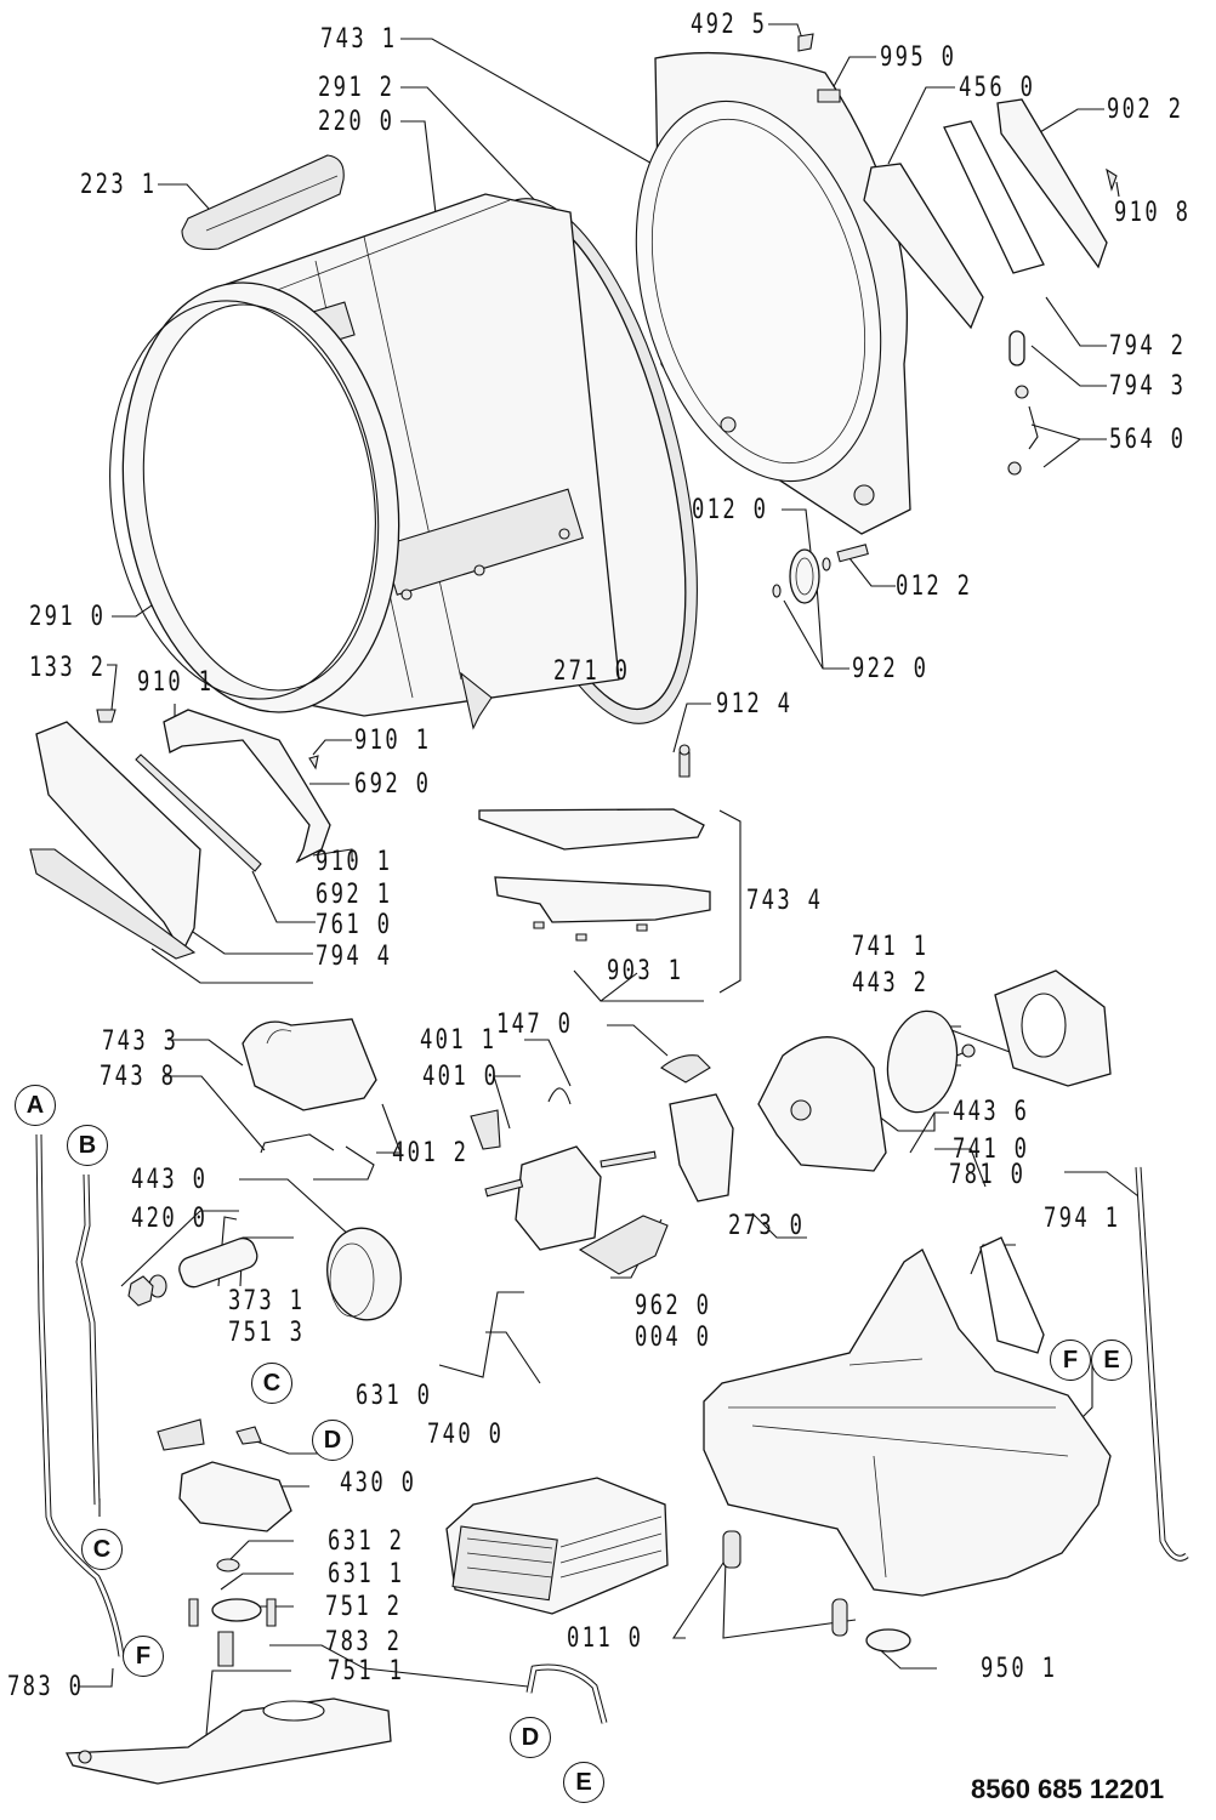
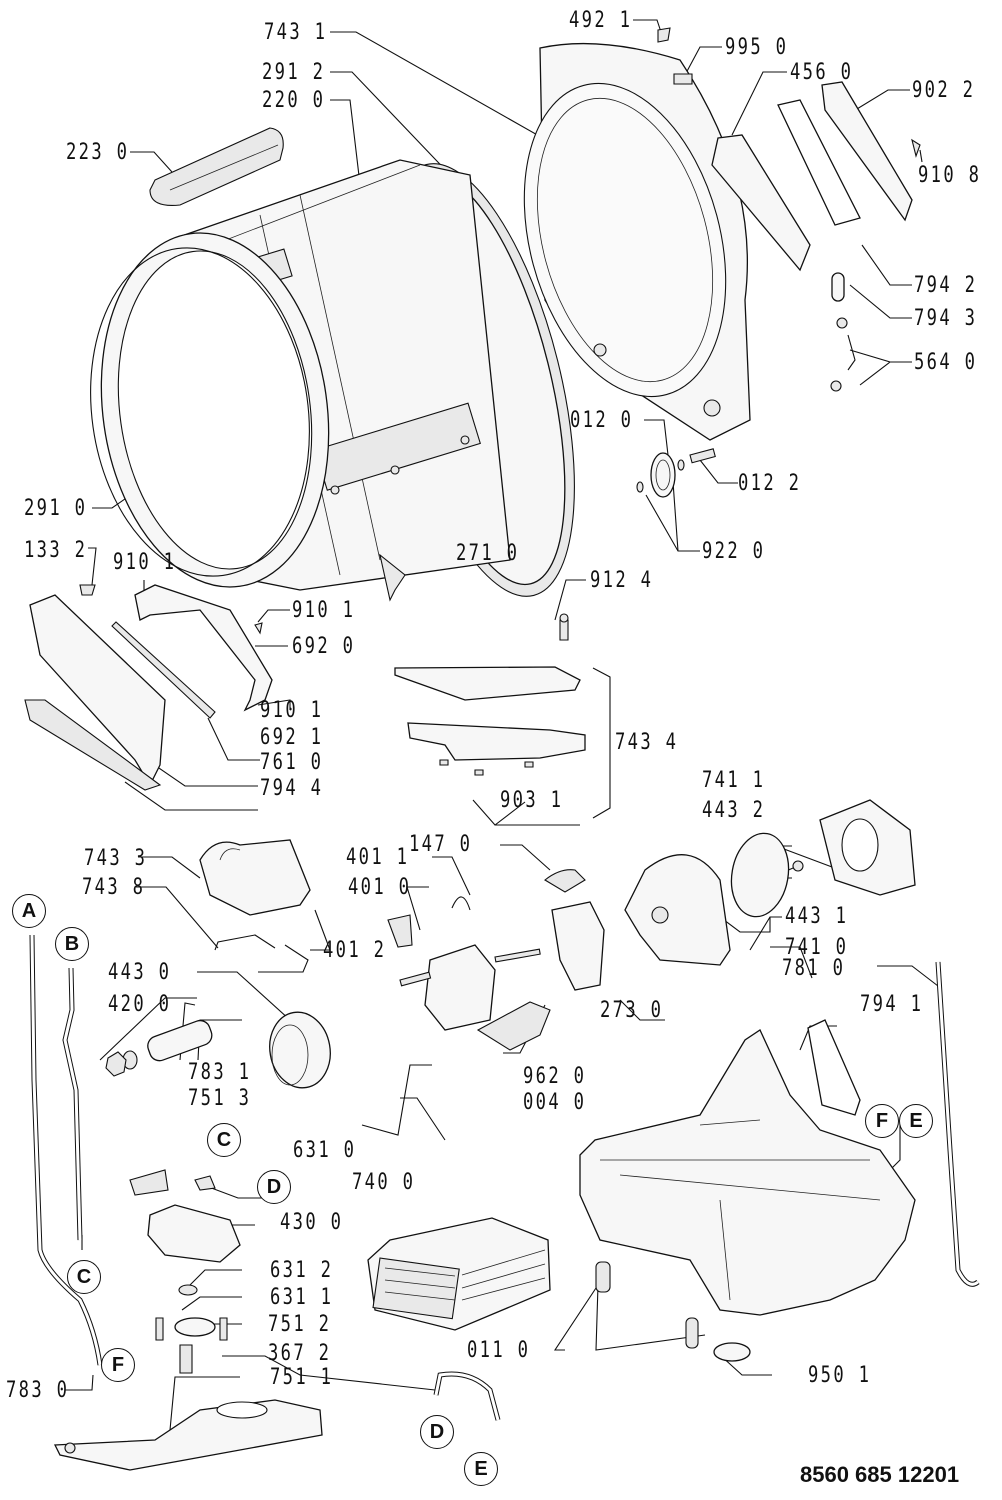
  743 1
  291 2
  220 0
- 223 1
+ 223 0
- 492 5
+ 492 1
  995 0
  456 0
  902 2
  910 8
  794 2
  794 3
  564 0
  012 0
  012 2
  922 0
  291 0
  271 0
  133 2
  910 1
  910 1
  692 0
  910 1
  692 1
  761 0
  794 4
  912 4
  743 4
  903 1
  741 1
  443 2
  743 3
  147 0
  401 1
  401 0
  743 8
  401 2
- 443 6
+ 443 1
  741 0
  781 0
  443 0
  273 0
  420 0
  794 1
- 373 1
+ 783 1
  962 0
  751 3
  004 0
  631 0
  740 0
  430 0
  631 2
  631 1
  751 2
  011 0
- 783 2
+ 367 2
  751 1
  783 0
  950 1
  A
  B
  C
  D
  C
  F
  E
  F
  D
  E
  8560 685 12201
